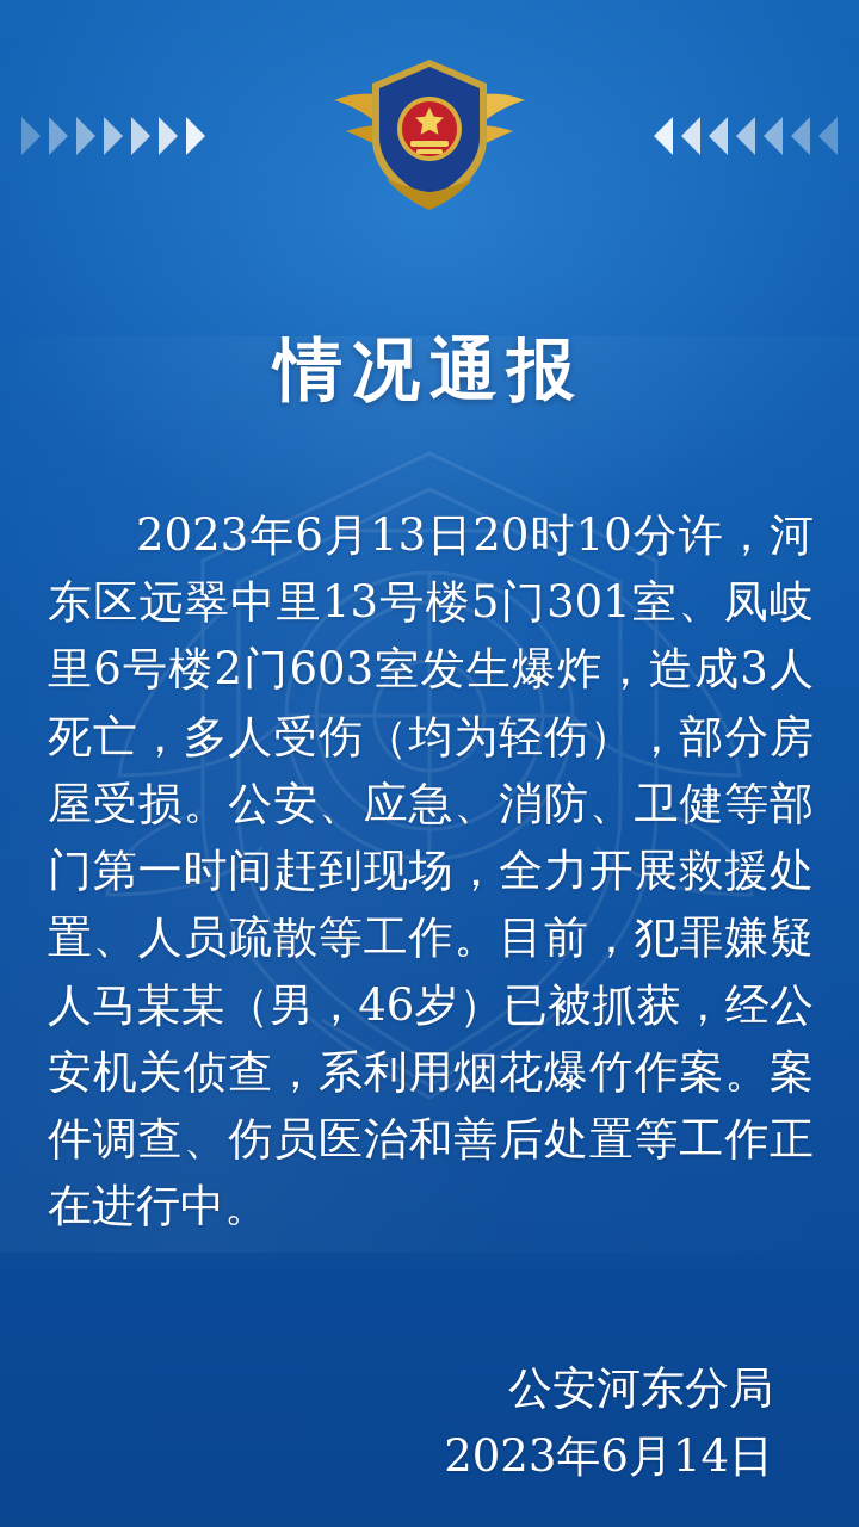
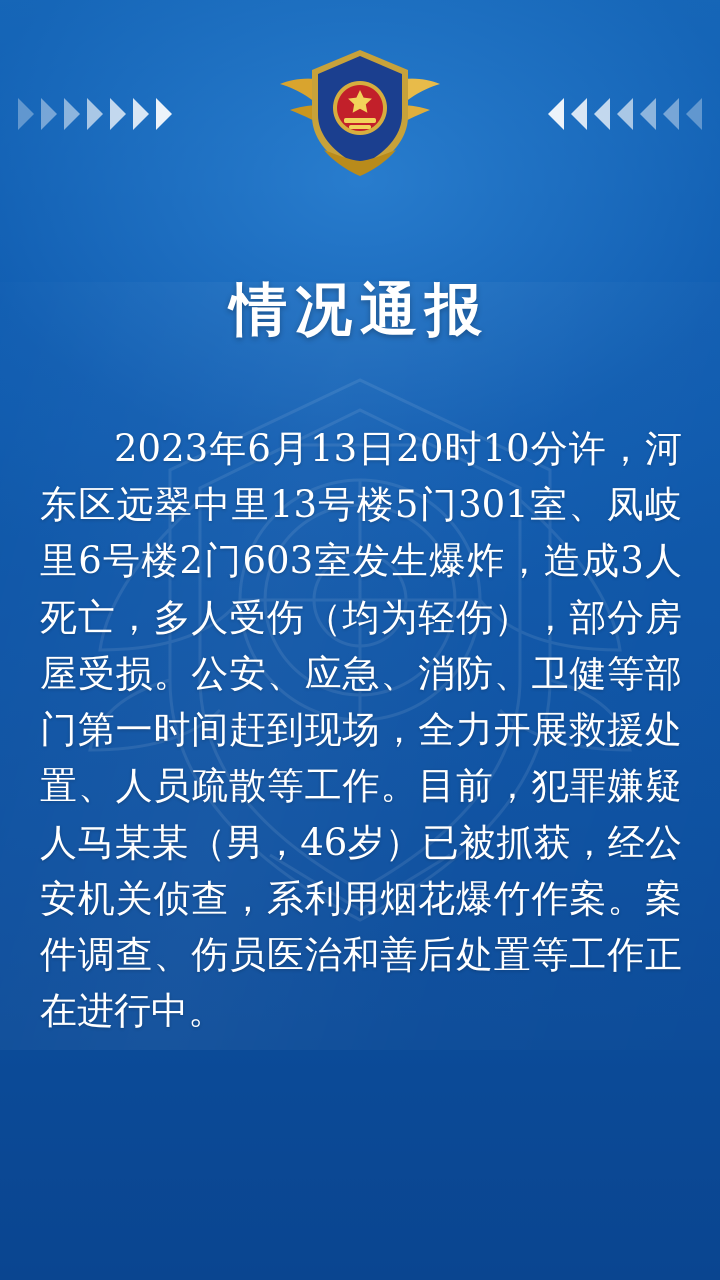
  情况通报
  2023年6月13日20时10分许，河东区远翠中里13号楼5门301室、凤岐里6号楼2门603室发生爆炸，造成3人死亡，多人受伤（均为轻伤），部分房屋受损。公安、应急、消防、卫健等部门第一时间赶到现场，全力开展救援处置、人员疏散等工作。目前，犯罪嫌疑人马某某（男，46岁）已被抓获，经公安机关侦查，系利用烟花爆竹作案。案件调查、伤员医治和善后处置等工作正在进行中。
- 公安河东分局
- 2023年6月14日
